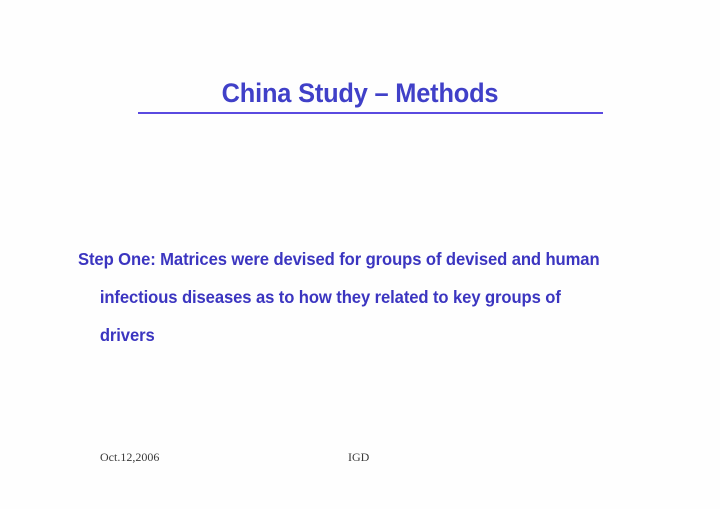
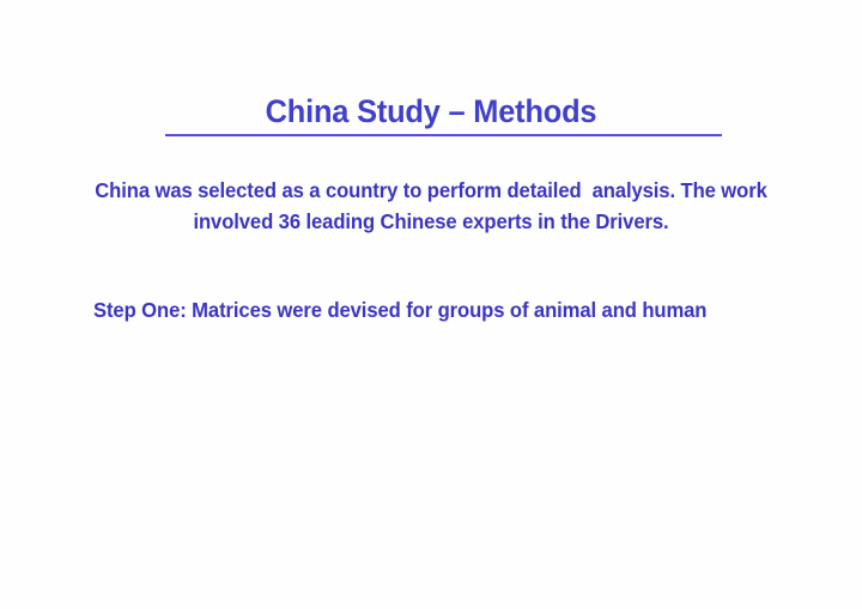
  China Study – Methods
+ China was selected as a country to perform detailed analysis. The work involved 36 leading Chinese experts in the Drivers.
- Step One: Matrices were devised for groups of devised and human
+ Step One: Matrices were devised for groups of animal and human
- infectious diseases as to how they related to key groups of
- drivers
- Oct.12,2006
- IGD
